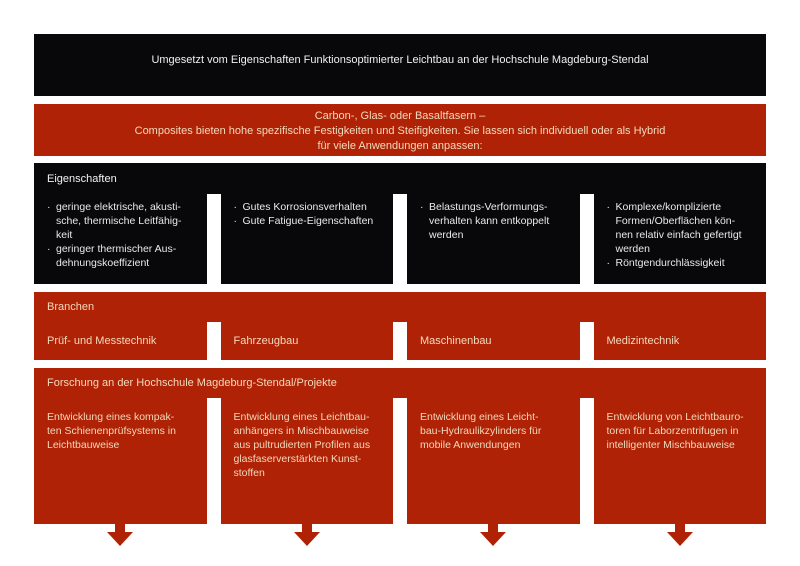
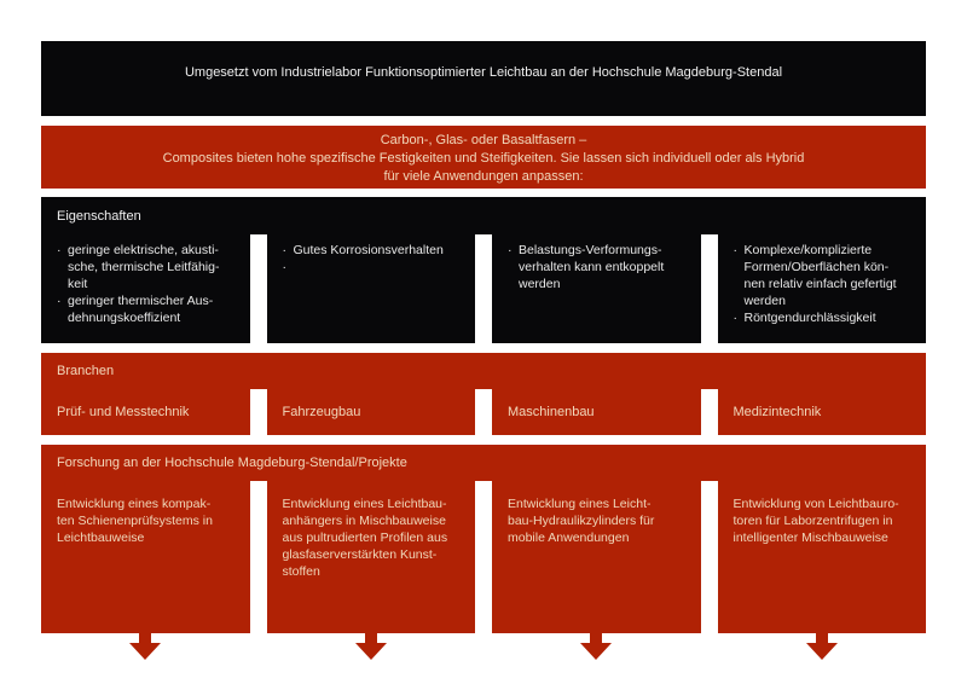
- Umgesetzt vom Eigenschaften Funktionsoptimierter Leichtbau an der Hochschule Magdeburg-Stendal
+ Umgesetzt vom Industrielabor Funktionsoptimierter Leichtbau an der Hochschule Magdeburg-Stendal
  Carbon-, Glas- oder Basaltfasern –
  Composites bieten hohe spezifische Festigkeiten und Steifigkeiten. Sie lassen sich individuell oder als Hybrid
  für viele Anwendungen anpassen:
  Eigenschaften
  ·
  geringe elektrische, akusti-
  sche, thermische Leitfähig-
  keit
  ·
  geringer thermischer Aus-
  dehnungskoeffizient
  ·
  Gutes Korrosionsverhalten
  ·
- Gute Fatigue-Eigenschaften
  ·
  Belastungs-Verformungs-
  verhalten kann entkoppelt
  werden
  ·
  Komplexe/komplizierte
  Formen/Oberflächen kön-
  nen relativ einfach gefertigt
  werden
  ·
  Röntgendurchlässigkeit
  Branchen
  Prüf- und Messtechnik
  Fahrzeugbau
  Maschinenbau
  Medizintechnik
  Forschung an der Hochschule Magdeburg-Stendal/Projekte
  Entwicklung eines kompak-
  ten Schienenprüfsystems in
  Leichtbauweise
  Entwicklung eines Leichtbau-
  anhängers in Mischbauweise
  aus pultrudierten Profilen aus
  glasfaserverstärkten Kunst-
  stoffen
  Entwicklung eines Leicht-
  bau-Hydraulikzylinders für
  mobile Anwendungen
  Entwicklung von Leichtbauro-
  toren für Laborzentrifugen in
  intelligenter Mischbauweise
